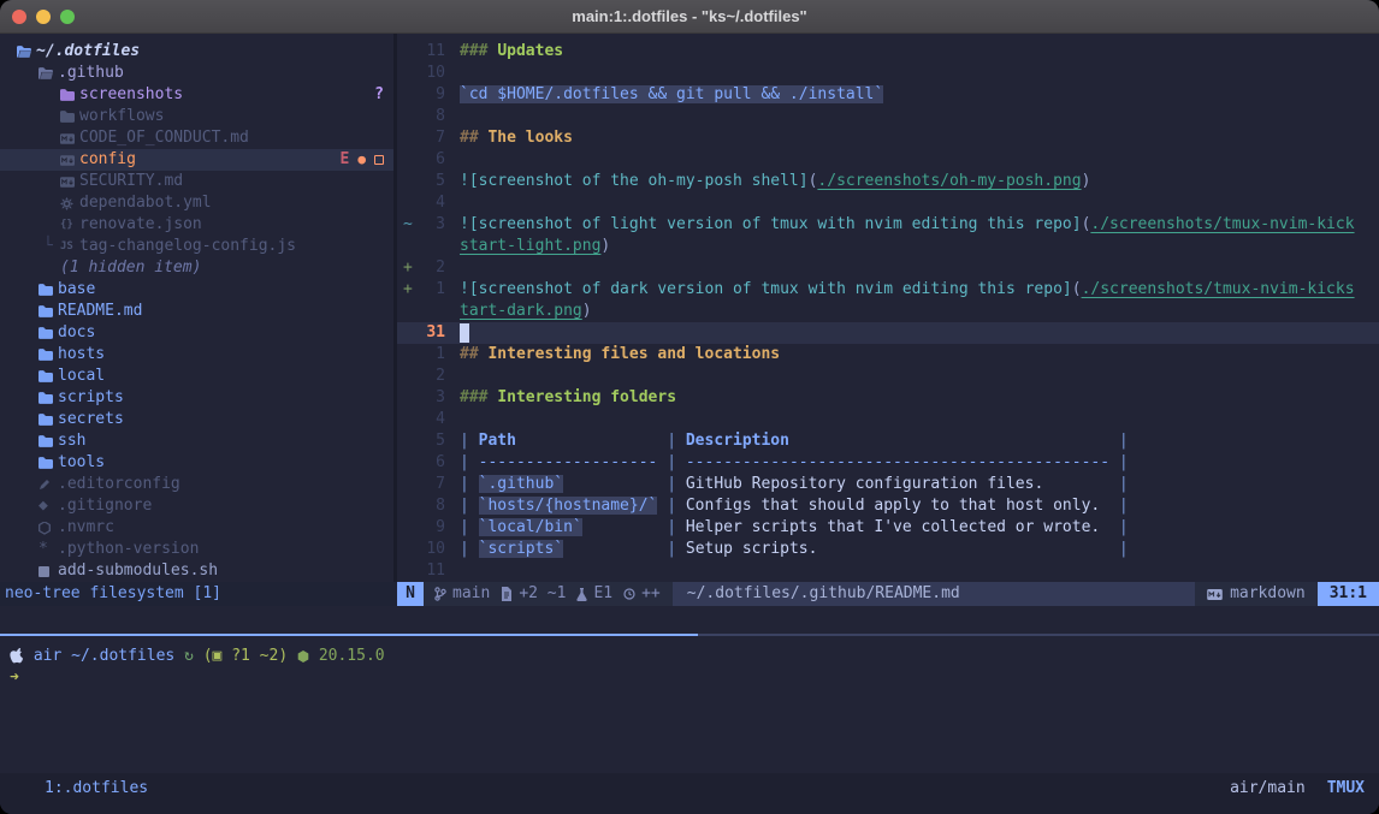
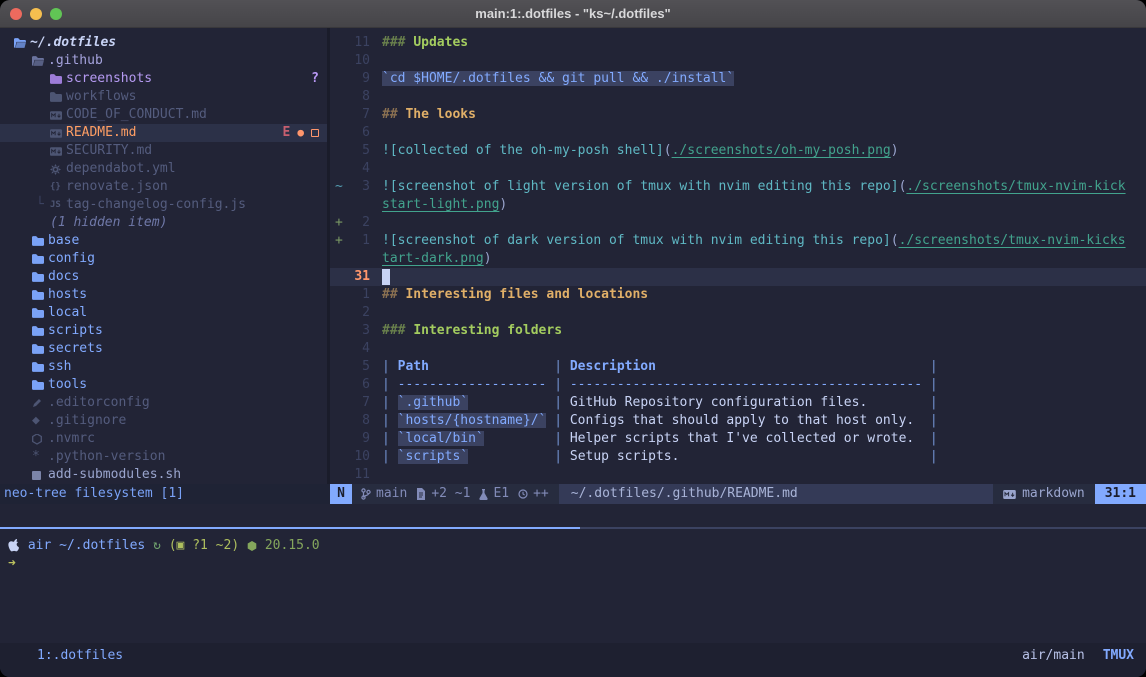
  main:1:.dotfiles - "ks~/.dotfiles"
  ~/.dotfiles
  .github
  screenshots
  ?
  workflows
  CODE_OF_CONDUCT.md
- config
+ README.md
  E
  ●
  SECURITY.md
  dependabot.yml
  {}
  renovate.json
  └
  JS
  tag-changelog-config.js
  (1 hidden item)
  base
- README.md
+ config
  docs
  hosts
  local
  scripts
  secrets
  ssh
  tools
  .editorconfig
  ◆
  .gitignore
  .nvmrc
  *
  .python-version
  add-submodules.sh
  11
  ### Updates
  10
  9
  `cd $HOME/.dotfiles && git pull && ./install`
  8
  7
  ## The looks
  6
  5
- ![screenshot of the oh-my-posh shell](./screenshots/oh-my-posh.png)
+ ![collected of the oh-my-posh shell](./screenshots/oh-my-posh.png)
  4
  ~
  3
  ![screenshot of light version of tmux with nvim editing this repo](./screenshots/tmux-nvim-kick
  start-light.png)
  +
  2
  +
  1
  ![screenshot of dark version of tmux with nvim editing this repo](./screenshots/tmux-nvim-kicks
  tart-dark.png)
  31
  1
  ## Interesting files and locations
  2
  3
  ### Interesting folders
  4
  5
  | Path | Description |
  6
  | ------------------- | --------------------------------------------- |
  7
  | `.github` | GitHub Repository configuration files. |
  8
  | `hosts/{hostname}/` | Configs that should apply to that host only. |
  9
  | `local/bin` | Helper scripts that I've collected or wrote. |
  10
  | `scripts` | Setup scripts. |
  11
  neo-tree filesystem [1]
  N
  main
  +2 ~1
  E1
  ++
  ~/.dotfiles/.github/README.md
  markdown
  31:1
  air ~/.dotfiles
  ↻
  (▣ ?1 ~2)
  20.15.0
  ➜
  1:.dotfiles
  air/main
  TMUX
